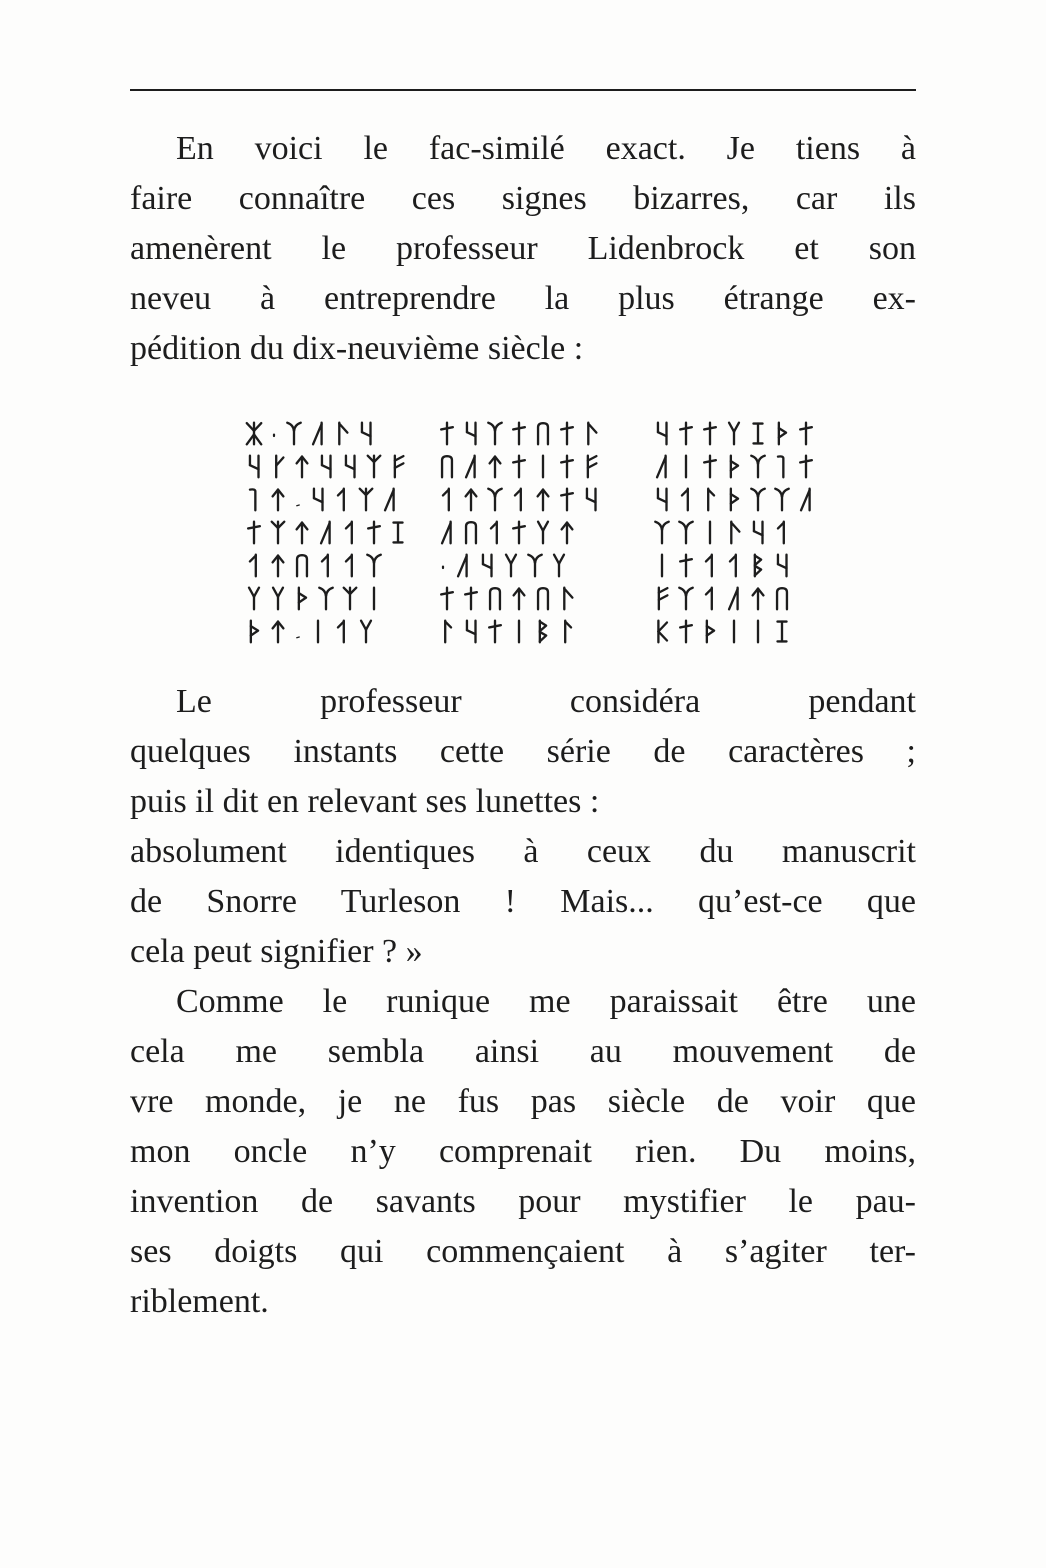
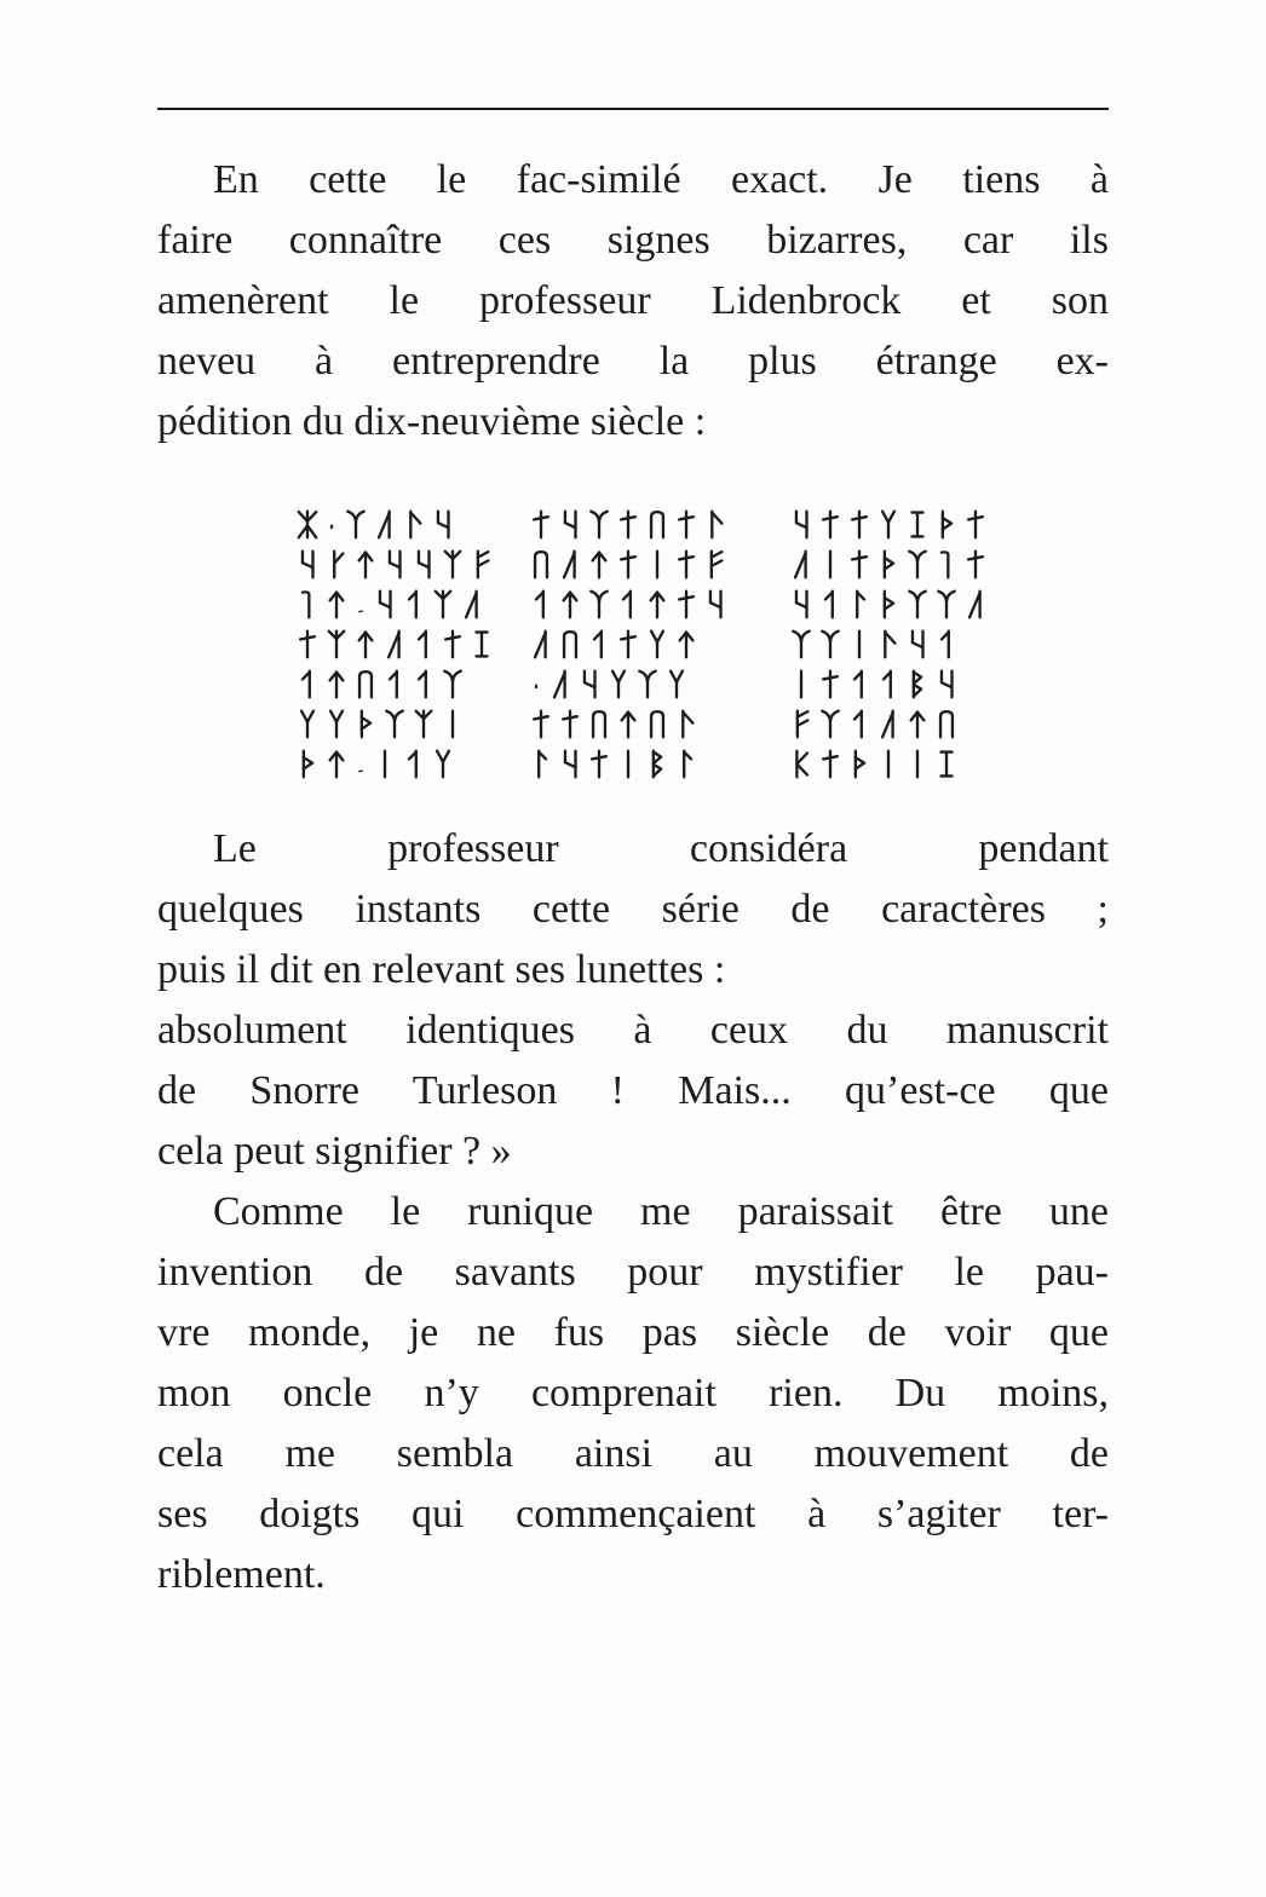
- En voici le fac-similé exact. Je tiens à
+ En cette le fac-similé exact. Je tiens à
  faire connaître ces signes bizarres, car ils
  amenèrent le professeur Lidenbrock et son
  neveu à entreprendre la plus étrange ex-
  pédition du dix-neuvième siècle :
  Le professeur considéra pendant
  quelques instants cette série de caractères ;
  puis il dit en relevant ses lunettes :
  absolument identiques à ceux du manuscrit
  de Snorre Turleson ! Mais... qu’est-ce que
  cela peut signifier ? »
  Comme le runique me paraissait être une
- cela me sembla ainsi au mouvement de
+ invention de savants pour mystifier le pau-
  vre monde, je ne fus pas siècle de voir que
  mon oncle n’y comprenait rien. Du moins,
- invention de savants pour mystifier le pau-
+ cela me sembla ainsi au mouvement de
  ses doigts qui commençaient à s’agiter ter-
  riblement.
